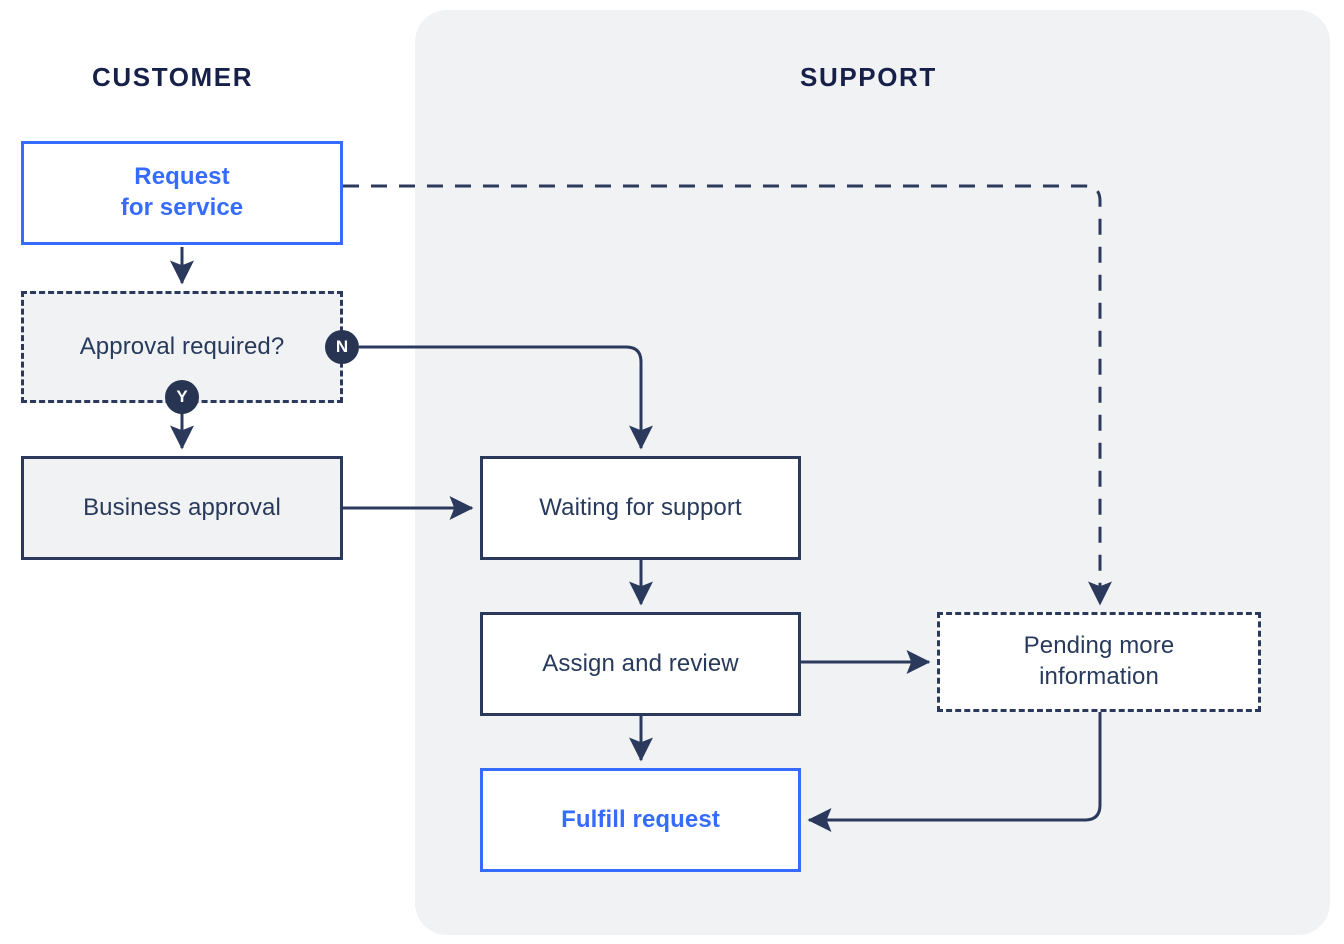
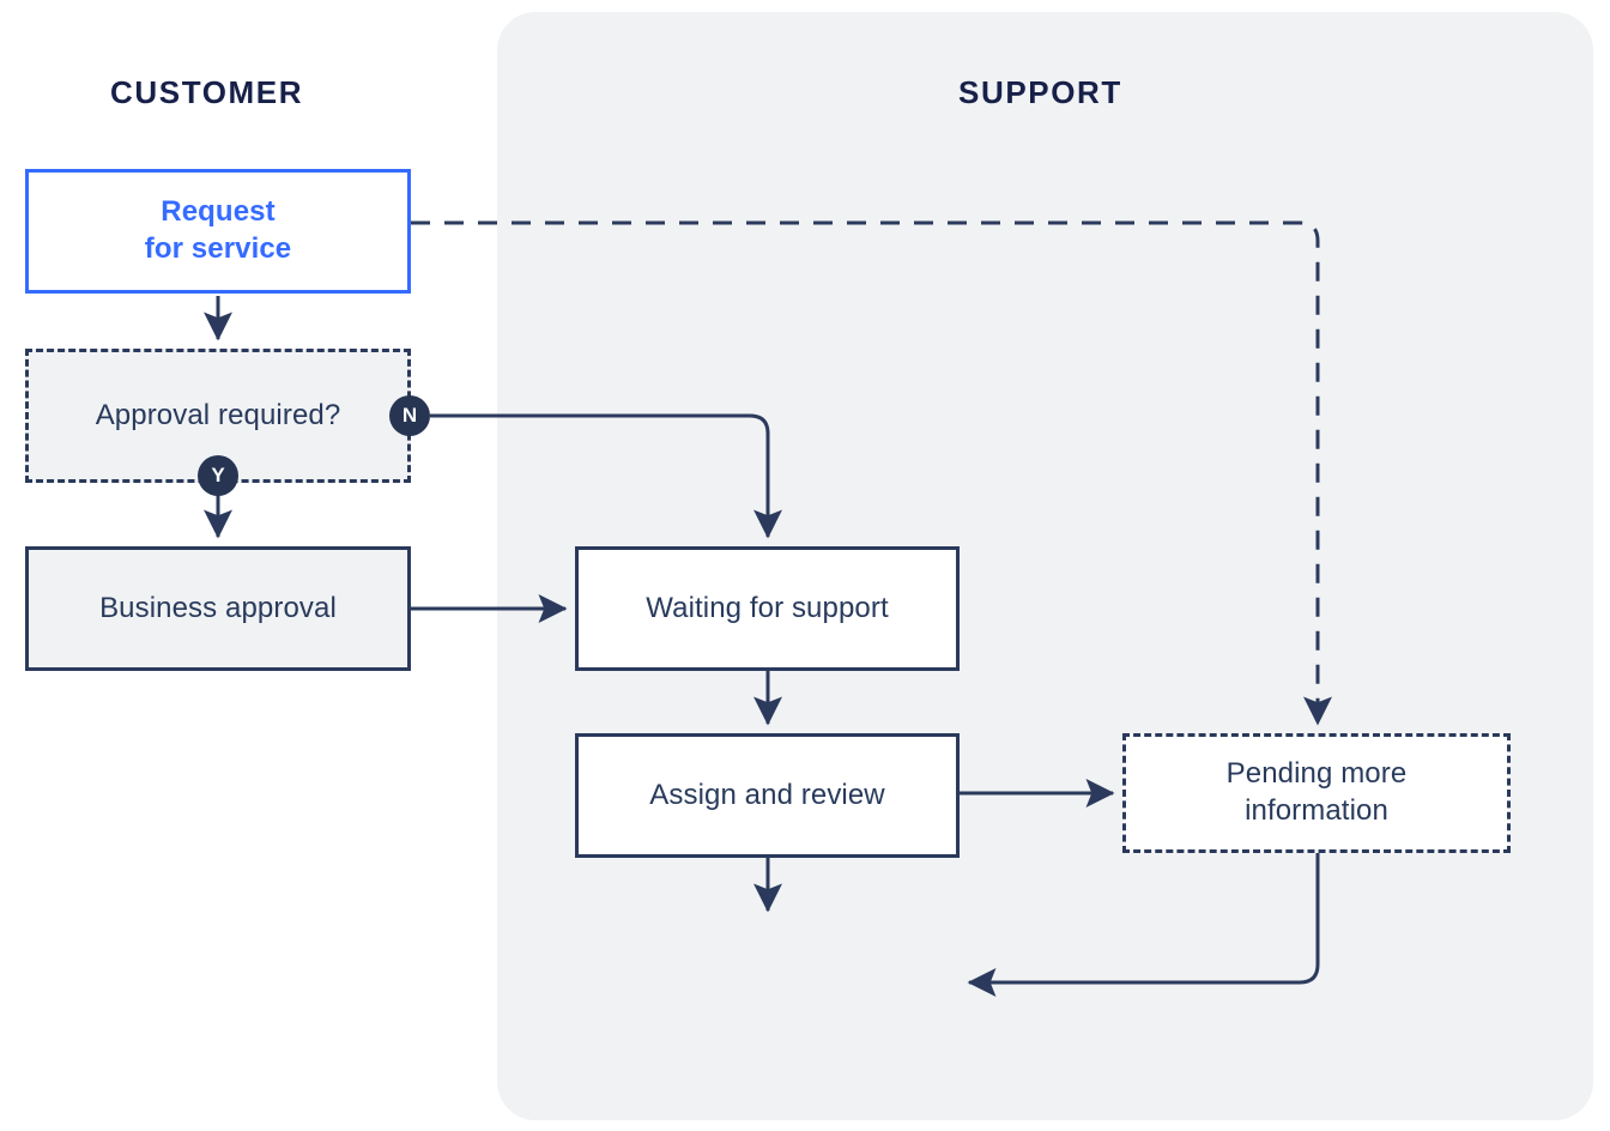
  CUSTOMER
  SUPPORT
  Request
  for service
  Approval required?
  Business approval
  Waiting for support
  Assign and review
- Fulfill request
  Pending more
  information
  N
  Y
